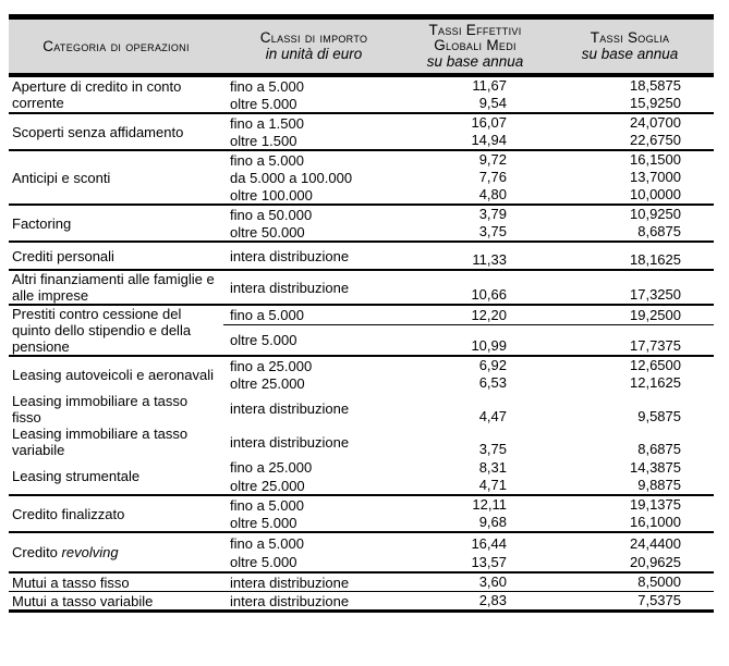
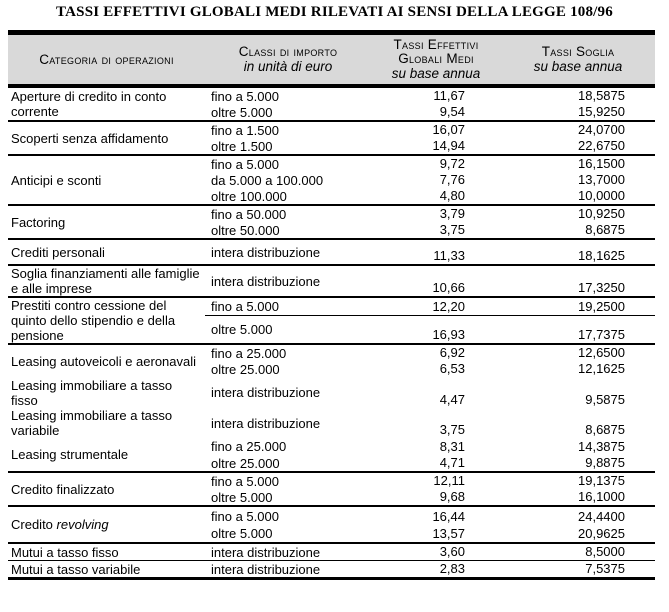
+ TASSI EFFETTIVI GLOBALI MEDI RILEVATI AI SENSI DELLA LEGGE 108/96
  Categoria di operazioni	Classi di importo in unità di euro	Tassi Effettivi Globali Medi su base annua	Tassi Soglia su base annua
  Aperture di credito in conto corrente	fino a 5.000	11,67	18,5875
  oltre 5.000	9,54	15,9250
  Scoperti senza affidamento	fino a 1.500	16,07	24,0700
  oltre 1.500	14,94	22,6750
  Anticipi e sconti	fino a 5.000	9,72	16,1500
  da 5.000 a 100.000	7,76	13,7000
  oltre 100.000	4,80	10,0000
  Factoring	fino a 50.000	3,79	10,9250
  oltre 50.000	3,75	8,6875
  Crediti personali	intera distribuzione	11,33	18,1625
- Altri finanziamenti alle famiglie e alle imprese	intera distribuzione	10,66	17,3250
+ Soglia finanziamenti alle famiglie e alle imprese	intera distribuzione	10,66	17,3250
  Prestiti contro cessione del quinto dello stipendio e della pensione	fino a 5.000	12,20	19,2500
- oltre 5.000	10,99	17,7375
+ oltre 5.000	16,93	17,7375
  Leasing autoveicoli e aeronavali	fino a 25.000	6,92	12,6500
  oltre 25.000	6,53	12,1625
  Leasing immobiliare a tasso fisso	intera distribuzione	4,47	9,5875
  Leasing immobiliare a tasso variabile	intera distribuzione	3,75	8,6875
  Leasing strumentale	fino a 25.000	8,31	14,3875
  oltre 25.000	4,71	9,8875
  Credito finalizzato	fino a 5.000	12,11	19,1375
  oltre 5.000	9,68	16,1000
  Credito revolving	fino a 5.000	16,44	24,4400
  oltre 5.000	13,57	20,9625
  Mutui a tasso fisso	intera distribuzione	3,60	8,5000
  Mutui a tasso variabile	intera distribuzione	2,83	7,5375
